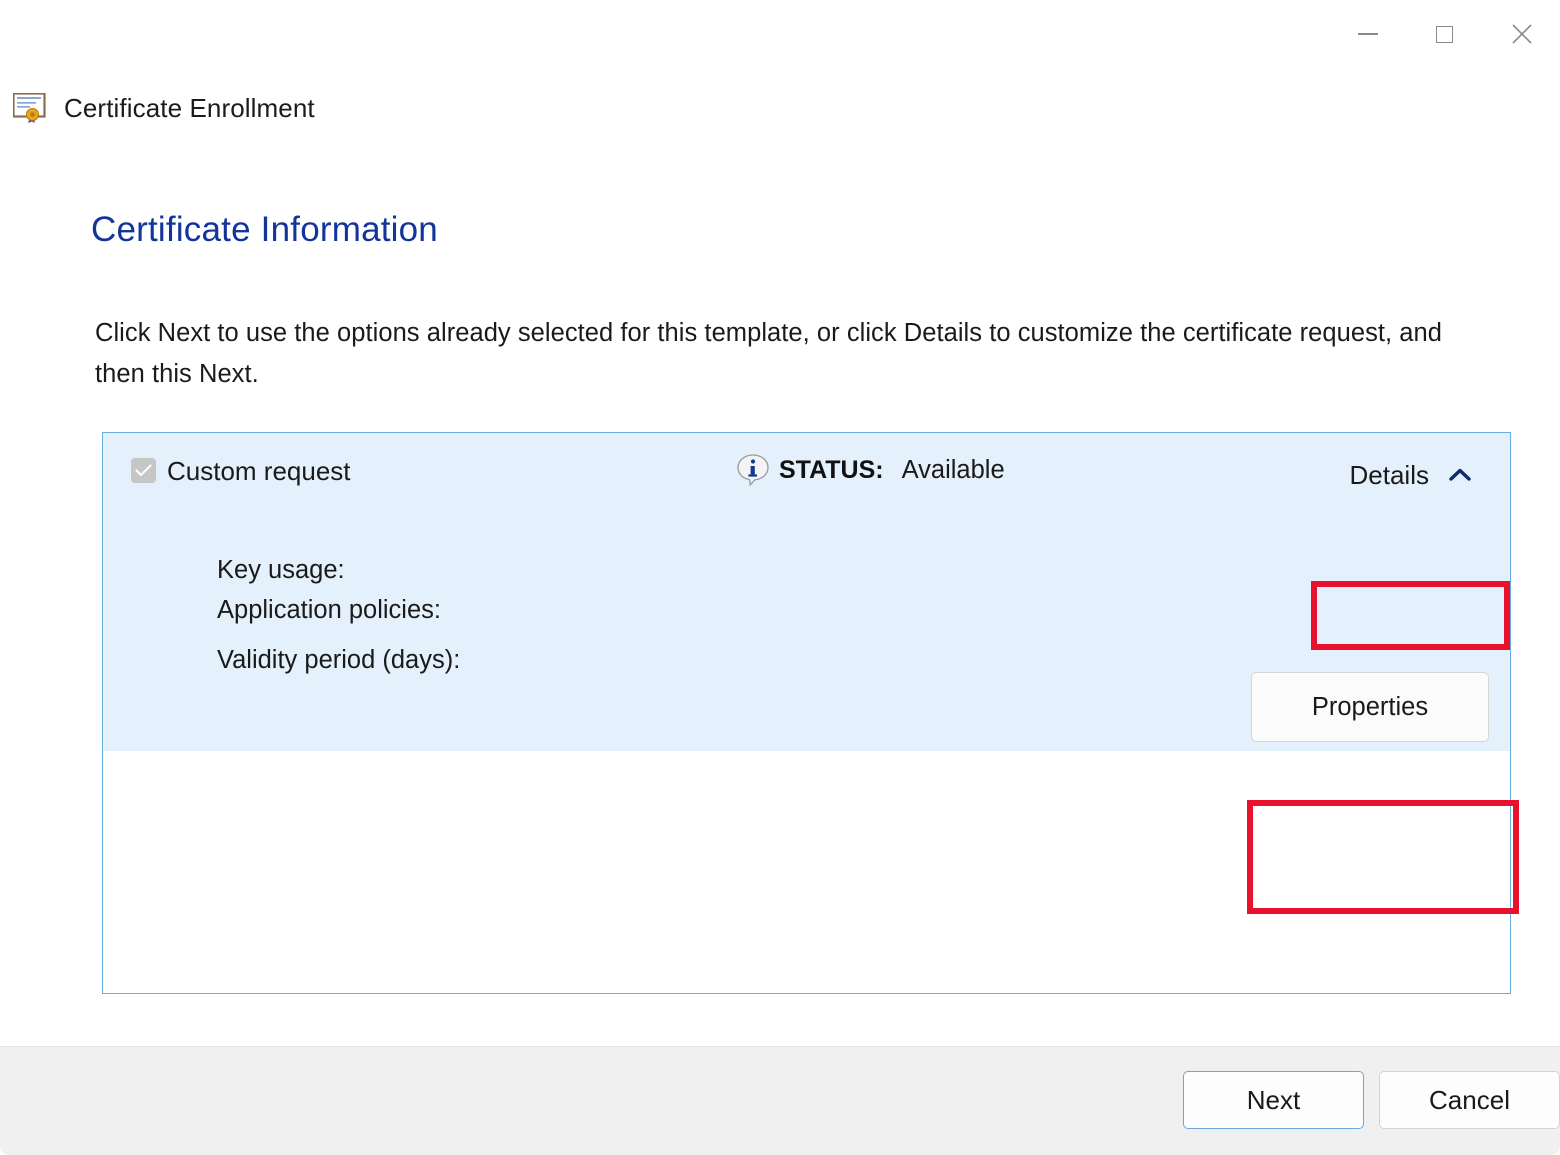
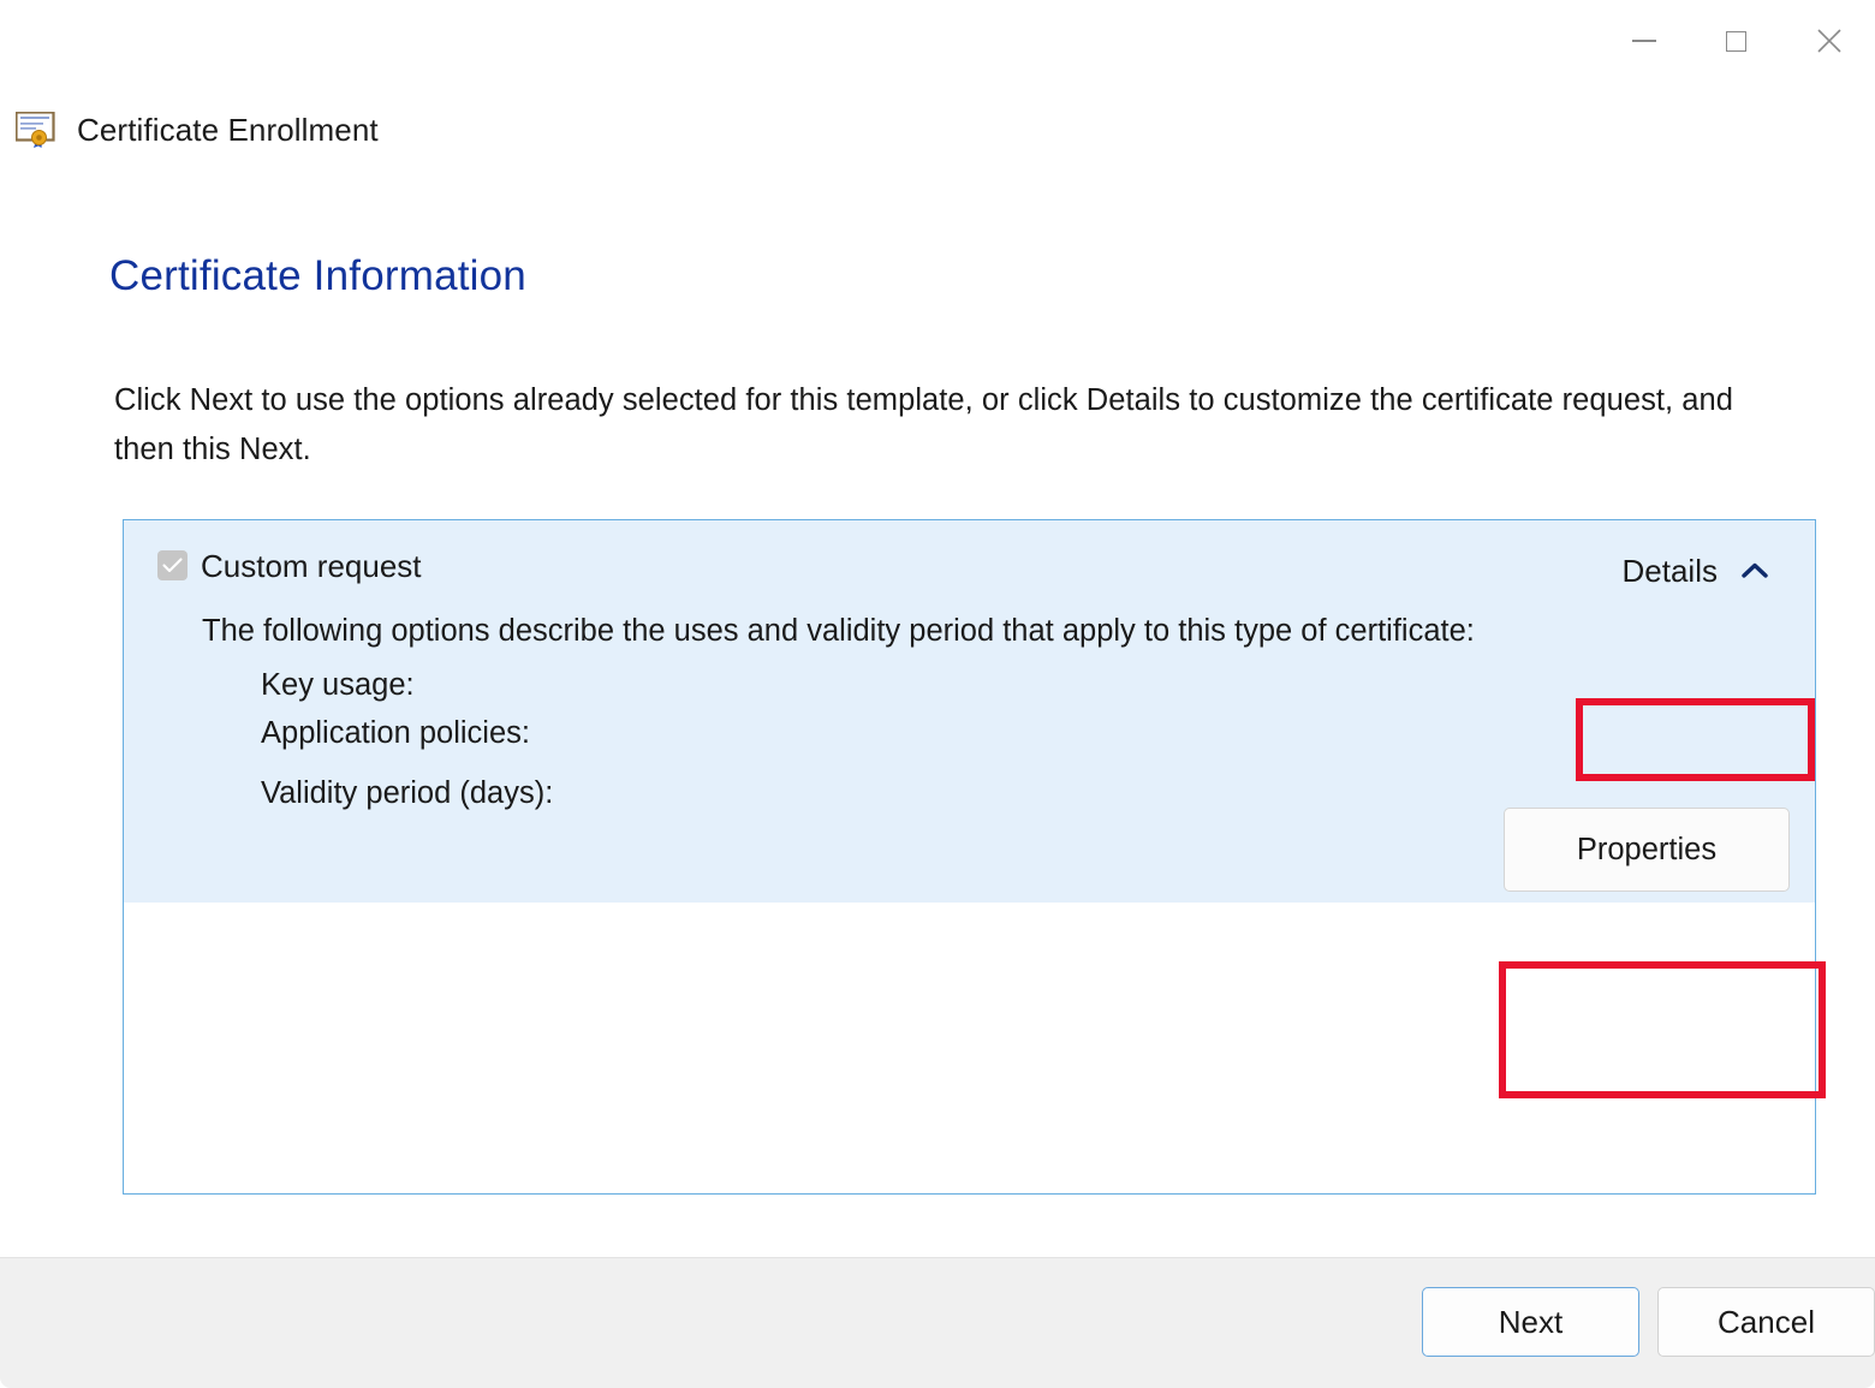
  Certificate Enrollment
  Certificate Information
  Click Next to use the options already selected for this template, or click Details to customize the certificate request, and then this Next.
  Custom request
- STATUS:
- Available
  Details
+ The following options describe the uses and validity period that apply to this type of certificate:
  Key usage:
  Application policies:
  Validity period (days):
  Properties
  Next
  Cancel
